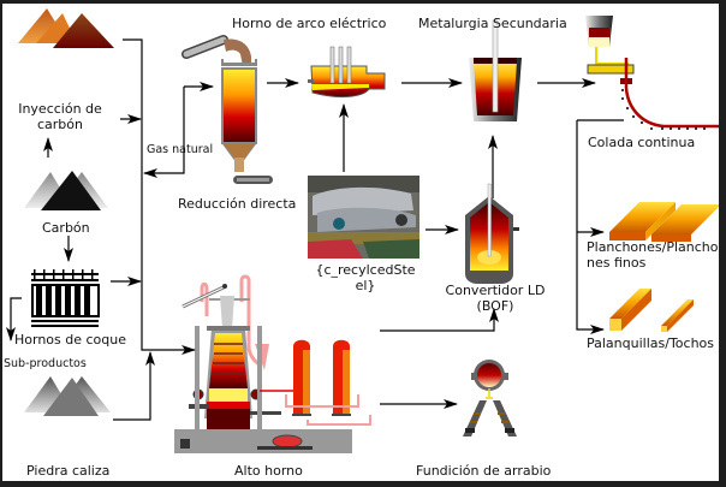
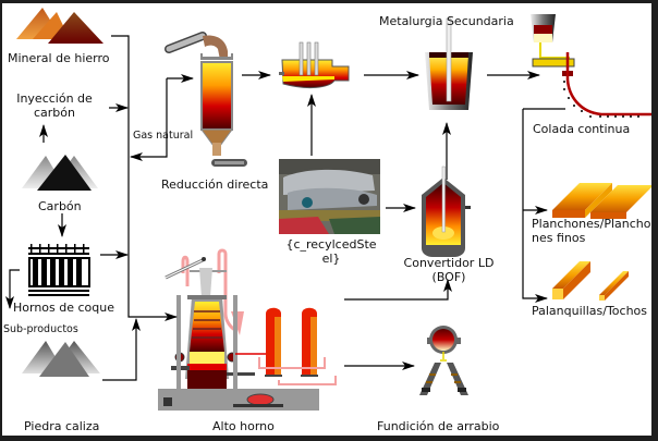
+ Mineral de hierro
  Inyección de
  carbón
  Carbón
  Hornos de coque
  Sub-productos
  Piedra caliza
  Gas natural
  Reducción directa
- Horno de arco eléctrico
  Metalurgia Secundaria
  Colada continua
  {c_recylcedSte
  el}
  Convertidor LD
  (BOF)
  Alto horno
  Fundición de arrabio
  Planchones/Plancho
  nes finos
  Palanquillas/Tochos
